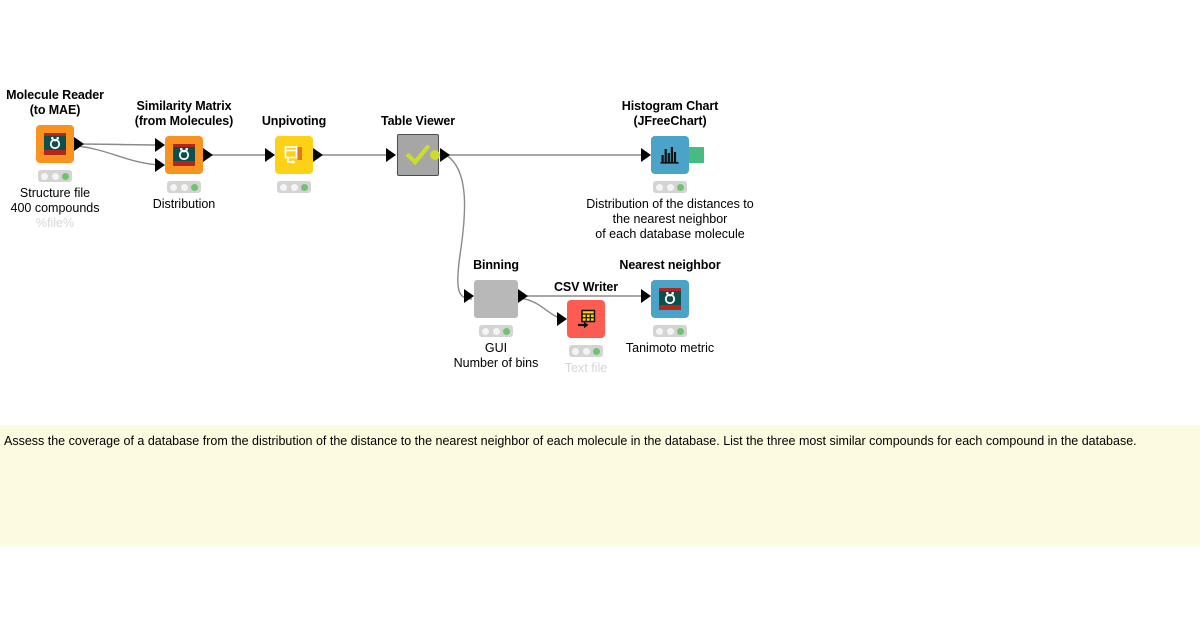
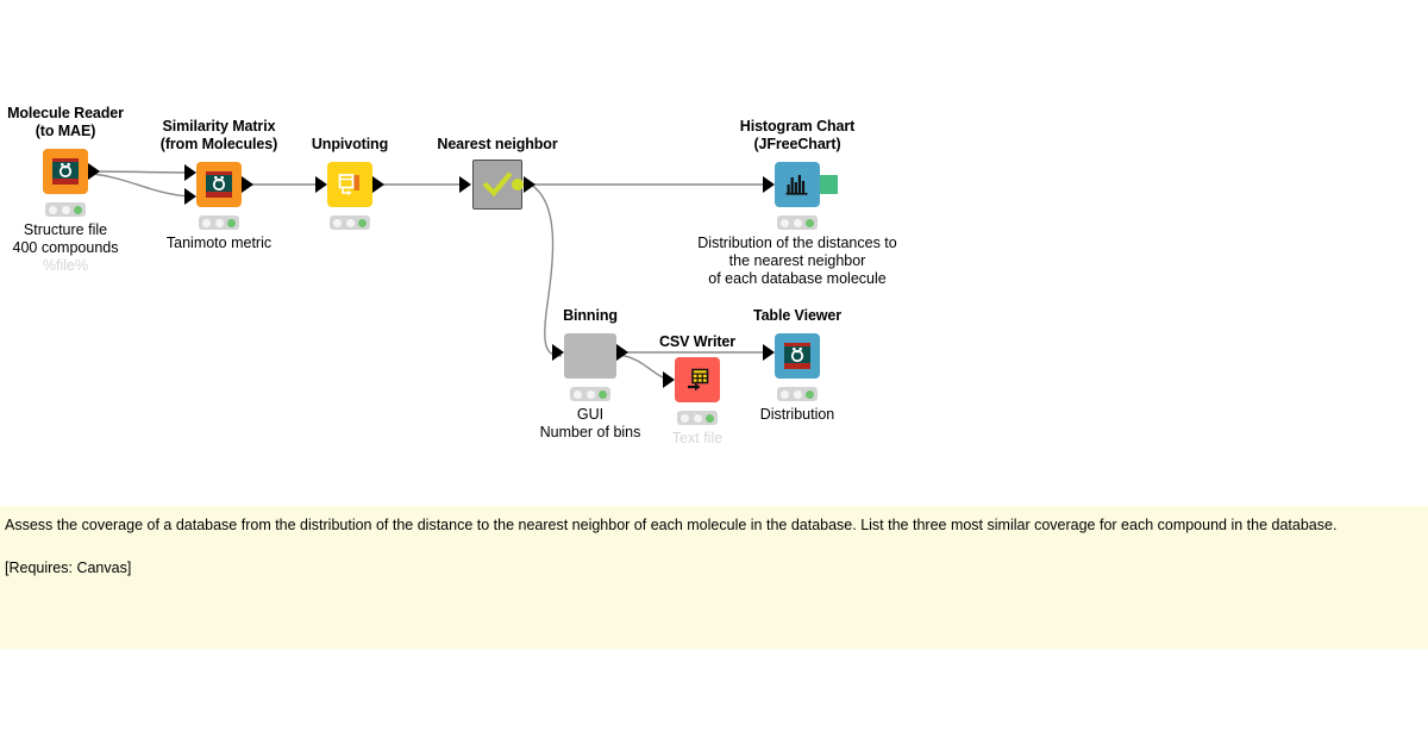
  Molecule Reader
  (to MAE)
  Structure file
  400 compounds
  %file%
  Similarity Matrix
  (from Molecules)
- Distribution
+ Tanimoto metric
  Unpivoting
- Table Viewer
+ Nearest neighbor
  Histogram Chart
  (JFreeChart)
  Distribution of the distances to
  the nearest neighbor
  of each database molecule
  Binning
  GUI
  Number of bins
  CSV Writer
  Text file
- Nearest neighbor
+ Table Viewer
- Tanimoto metric
+ Distribution
- Assess the coverage of a database from the distribution of the distance to the nearest neighbor of each molecule in the database. List the three most similar compounds for each compound in the database.
+ Assess the coverage of a database from the distribution of the distance to the nearest neighbor of each molecule in the database. List the three most similar coverage for each compound in the database.
+ [Requires: Canvas]
